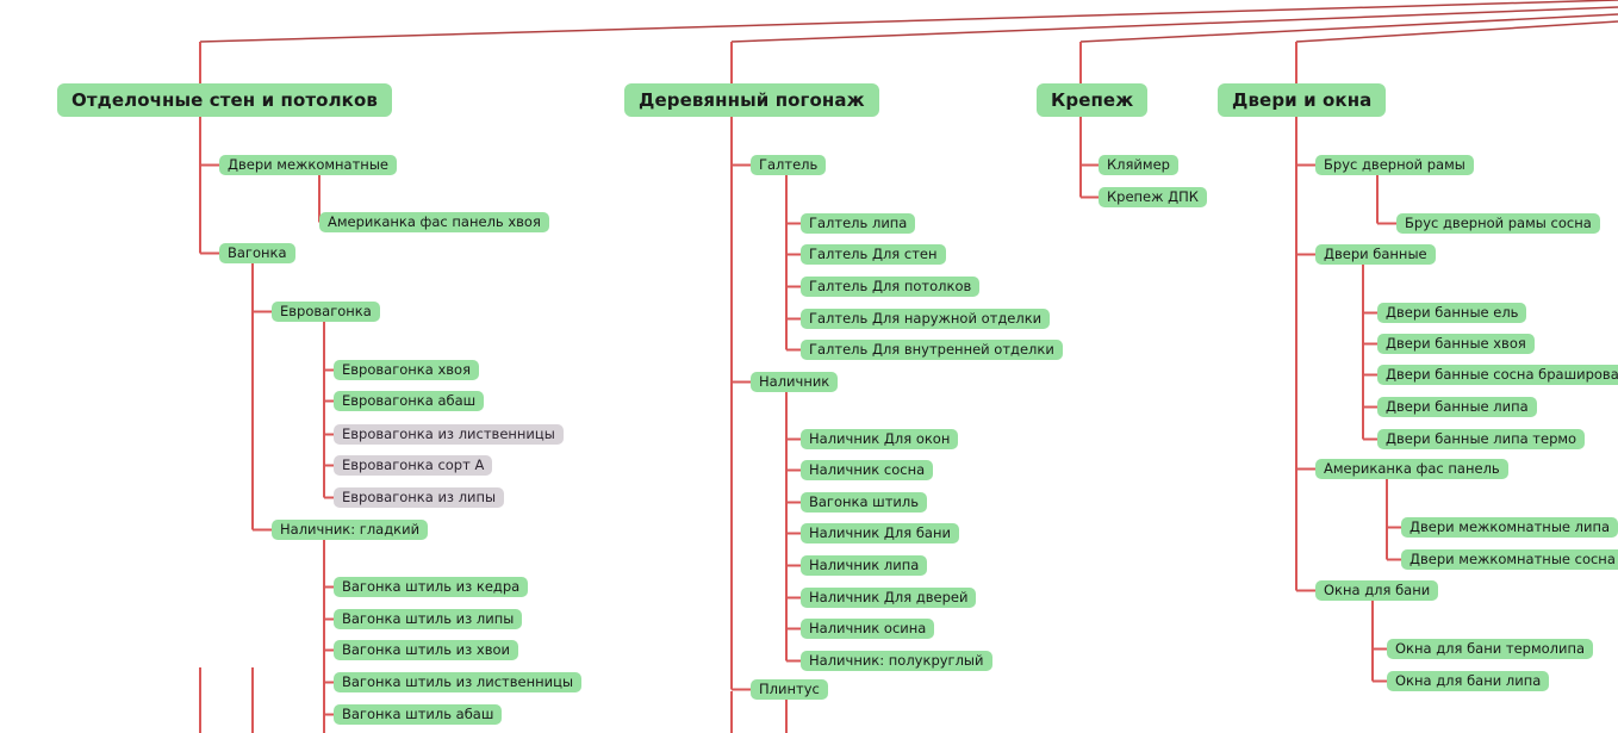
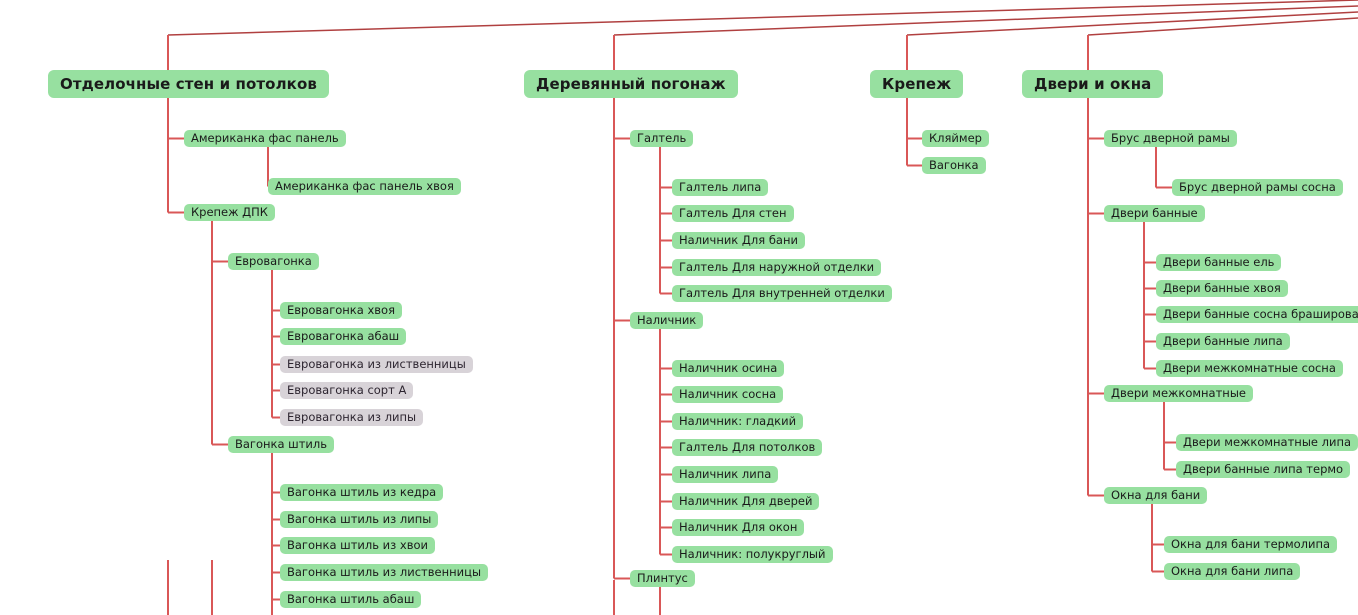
  Отделочные стен и потолков
- Двери межкомнатные
+ Американка фас панель
  Американка фас панель хвоя
- Вагонка
+ Крепеж ДПК
  Евровагонка
  Евровагонка хвоя
  Евровагонка абаш
  Евровагонка из лиственницы
  Евровагонка сорт А
  Евровагонка из липы
- Наличник: гладкий
+ Вагонка штиль
  Вагонка штиль из кедра
  Вагонка штиль из липы
  Вагонка штиль из хвои
  Вагонка штиль из лиственницы
  Вагонка штиль абаш
  Деревянный погонаж
  Галтель
  Галтель липа
  Галтель Для стен
- Галтель Для потолков
+ Наличник Для бани
  Галтель Для наружной отделки
  Галтель Для внутренней отделки
  Наличник
- Наличник Для окон
+ Наличник осина
  Наличник сосна
- Вагонка штиль
+ Наличник: гладкий
- Наличник Для бани
+ Галтель Для потолков
  Наличник липа
  Наличник Для дверей
- Наличник осина
+ Наличник Для окон
  Наличник: полукруглый
  Плинтус
  Крепеж
  Кляймер
- Крепеж ДПК
+ Вагонка
  Двери и окна
  Брус дверной рамы
  Брус дверной рамы сосна
  Двери банные
  Двери банные ель
  Двери банные хвоя
  Двери банные сосна браширова
  Двери банные липа
- Двери банные липа термо
+ Двери межкомнатные сосна
- Американка фас панель
+ Двери межкомнатные
  Двери межкомнатные липа
- Двери межкомнатные сосна
+ Двери банные липа термо
  Окна для бани
  Окна для бани термолипа
  Окна для бани липа
